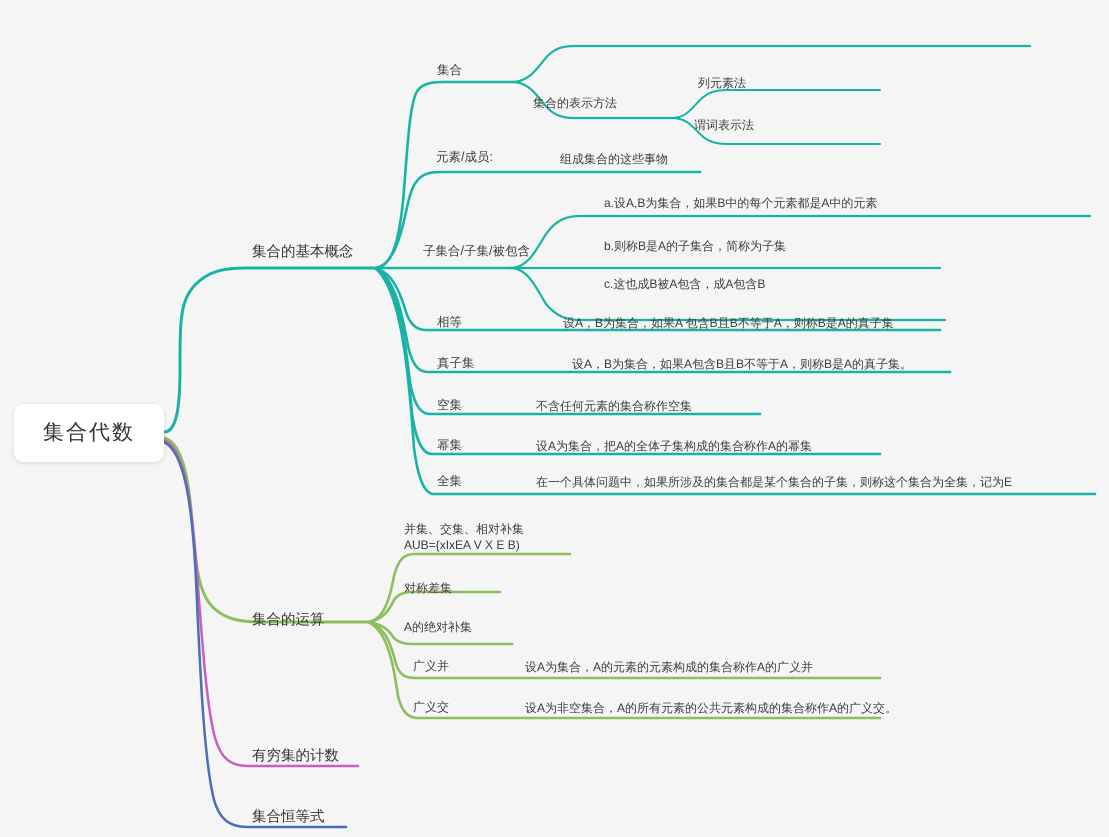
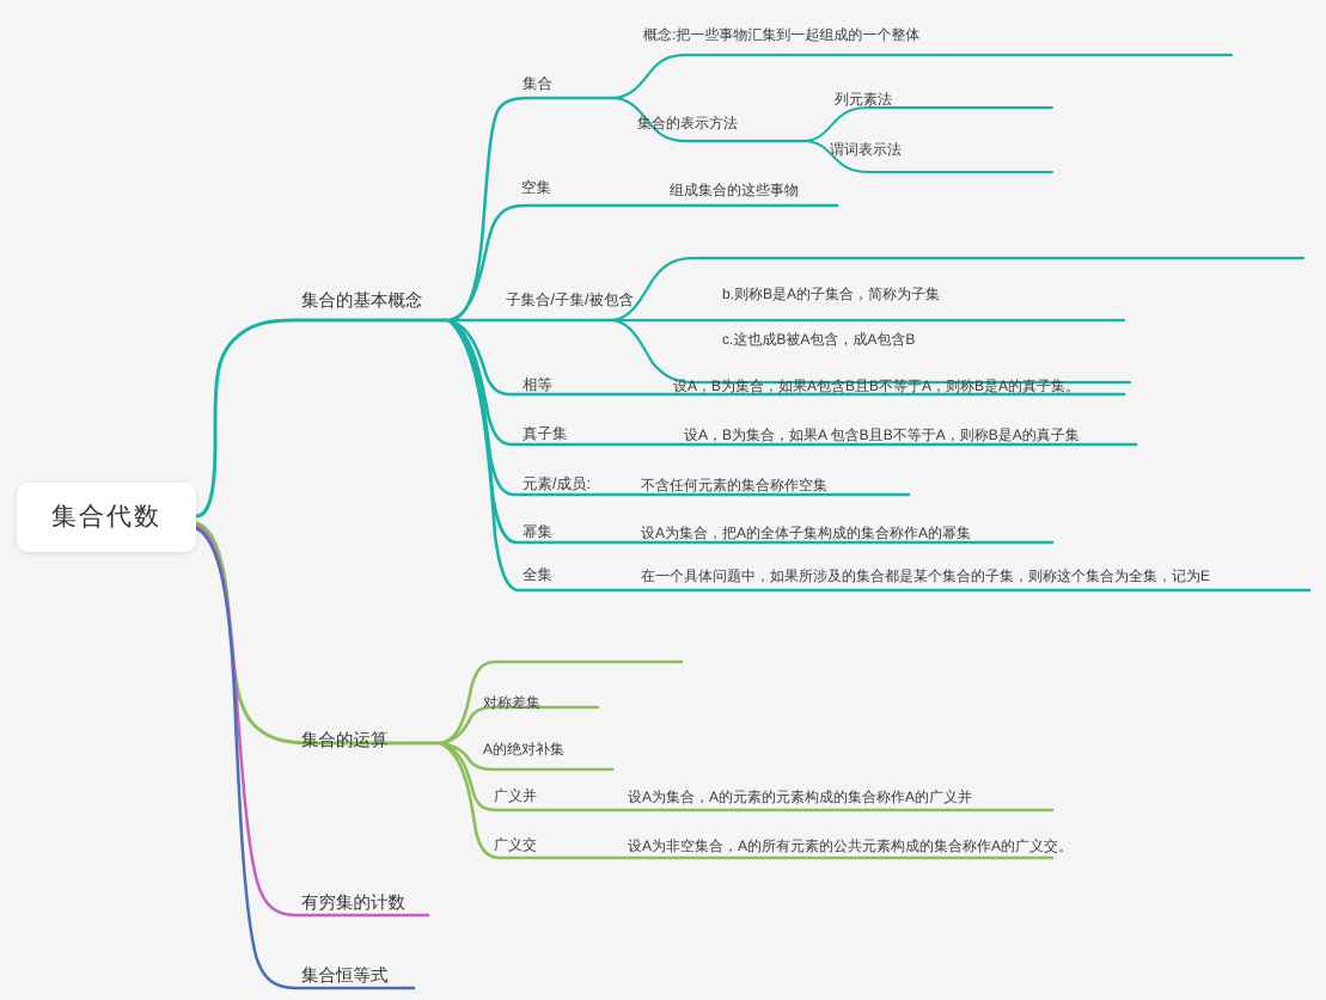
  集合代数
  集合的基本概念
  集合
+ 概念:把一些事物汇集到一起组成的一个整体
  集合的表示方法
  列元素法
  谓词表示法
- 元素/成员:
+ 空集
  组成集合的这些事物
  子集合/子集/被包含
- a.设A,B为集合，如果B中的每个元素都是A中的元素
  b.则称B是A的子集合，简称为子集
  c.这也成B被A包含，成A包含B
  相等
- 设A，B为集合，如果A 包含B且B不等于A，则称B是A的真子集
+ 设A，B为集合，如果A包含B且B不等于A，则称B是A的真子集。
  真子集
- 设A，B为集合，如果A包含B且B不等于A，则称B是A的真子集。
+ 设A，B为集合，如果A 包含B且B不等于A，则称B是A的真子集
- 空集
+ 元素/成员:
  不含任何元素的集合称作空集
  幂集
  设A为集合，把A的全体子集构成的集合称作A的幂集
  全集
  在一个具体问题中，如果所涉及的集合都是某个集合的子集，则称这个集合为全集，记为E
  集合的运算
- 并集、交集、相对补集
- AUB={xIxEA V X E B)
  对称差集
  A的绝对补集
  广义并
  设A为集合，A的元素的元素构成的集合称作A的广义并
  广义交
  设A为非空集合，A的所有元素的公共元素构成的集合称作A的广义交。
  有穷集的计数
  集合恒等式
